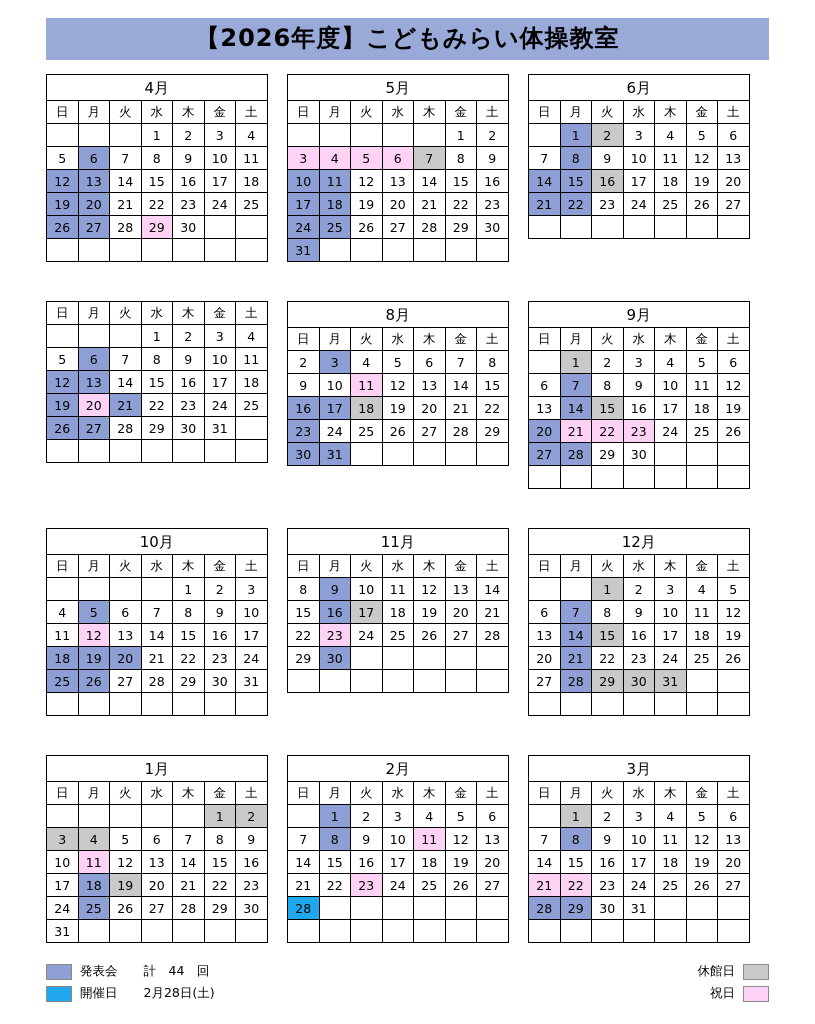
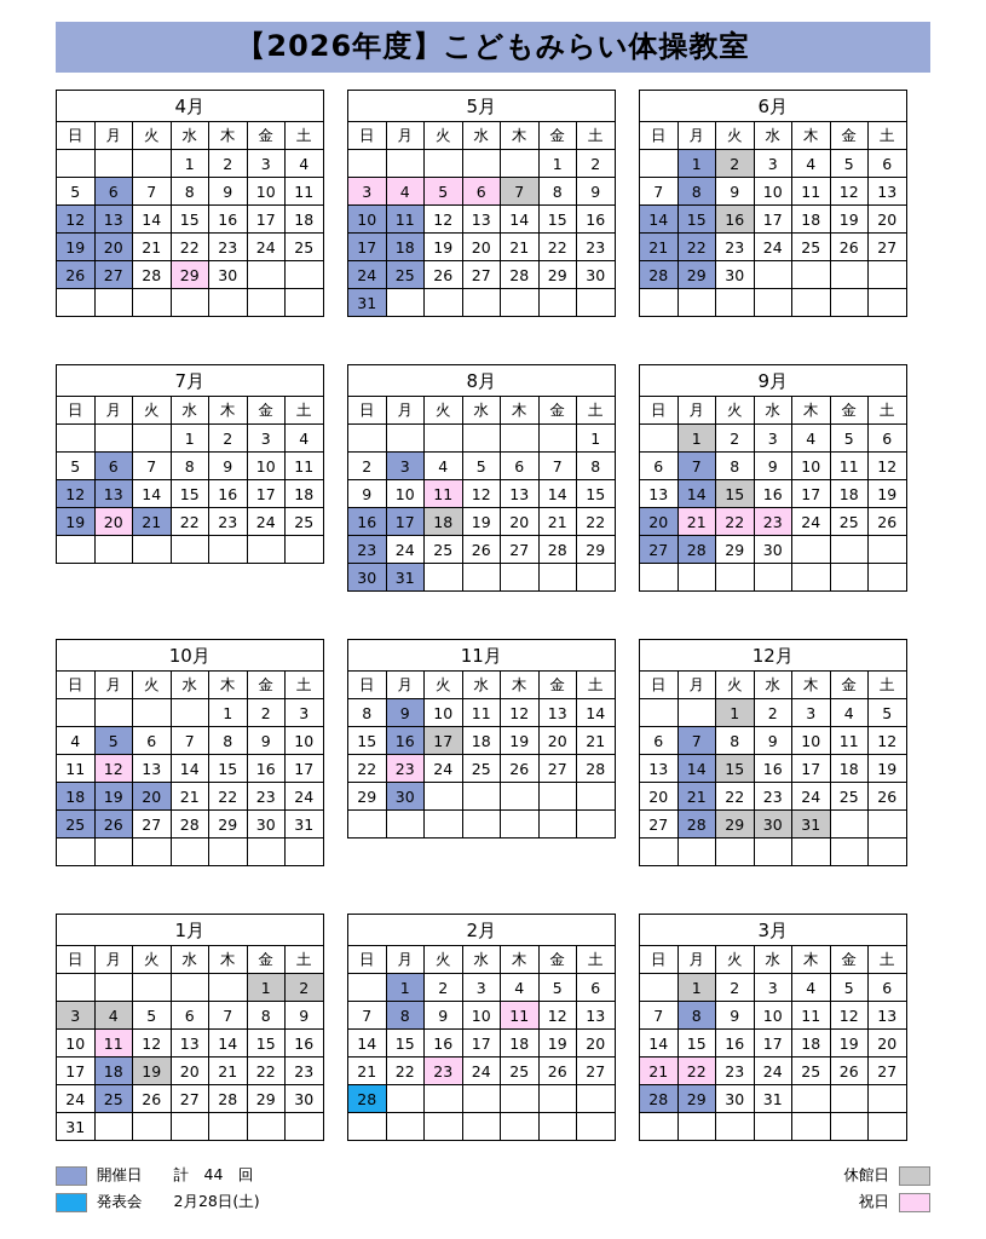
  【2026年度】こどもみらい体操教室
  4月
  日	月	火	水	木	金	土
  			1	2	3	4
  5	6	7	8	9	10	11
  12	13	14	15	16	17	18
  19	20	21	22	23	24	25
  26	27	28	29	30
  5月
  日	月	火	水	木	金	土
  					1	2
  3	4	5	6	7	8	9
  10	11	12	13	14	15	16
  17	18	19	20	21	22	23
  24	25	26	27	28	29	30
  31
  6月
  日	月	火	水	木	金	土
  	1	2	3	4	5	6
  7	8	9	10	11	12	13
  14	15	16	17	18	19	20
  21	22	23	24	25	26	27
+ 28	29	30
+ 7月
  日	月	火	水	木	金	土
  			1	2	3	4
  5	6	7	8	9	10	11
  12	13	14	15	16	17	18
  19	20	21	22	23	24	25
- 26	27	28	29	30	31
  8月
  日	月	火	水	木	金	土
+ 						1
  2	3	4	5	6	7	8
  9	10	11	12	13	14	15
  16	17	18	19	20	21	22
  23	24	25	26	27	28	29
  30	31
  9月
  日	月	火	水	木	金	土
  	1	2	3	4	5	6
  6	7	8	9	10	11	12
  13	14	15	16	17	18	19
  20	21	22	23	24	25	26
  27	28	29	30
  10月
  日	月	火	水	木	金	土
  				1	2	3
  4	5	6	7	8	9	10
  11	12	13	14	15	16	17
  18	19	20	21	22	23	24
  25	26	27	28	29	30	31
  11月
  日	月	火	水	木	金	土
  8	9	10	11	12	13	14
  15	16	17	18	19	20	21
  22	23	24	25	26	27	28
  29	30
  12月
  日	月	火	水	木	金	土
  		1	2	3	4	5
  6	7	8	9	10	11	12
  13	14	15	16	17	18	19
  20	21	22	23	24	25	26
  27	28	29	30	31
  1月
  日	月	火	水	木	金	土
  					1	2
  3	4	5	6	7	8	9
  10	11	12	13	14	15	16
  17	18	19	20	21	22	23
  24	25	26	27	28	29	30
  31
  2月
  日	月	火	水	木	金	土
  	1	2	3	4	5	6
  7	8	9	10	11	12	13
  14	15	16	17	18	19	20
  21	22	23	24	25	26	27
  28
  3月
  日	月	火	水	木	金	土
  	1	2	3	4	5	6
  7	8	9	10	11	12	13
  14	15	16	17	18	19	20
  21	22	23	24	25	26	27
  28	29	30	31
- 発表会
+ 開催日
  計 44 回
- 開催日
+ 発表会
  2月28日(土)
  休館日
  祝日
